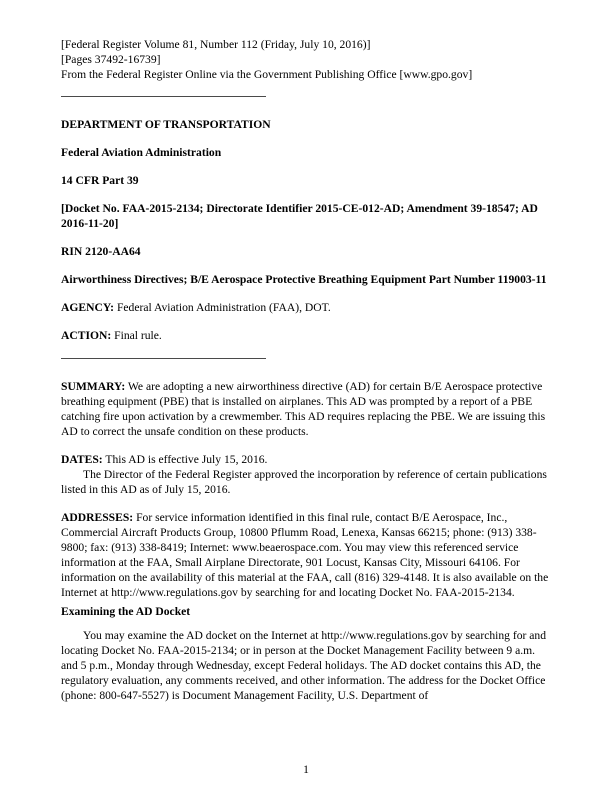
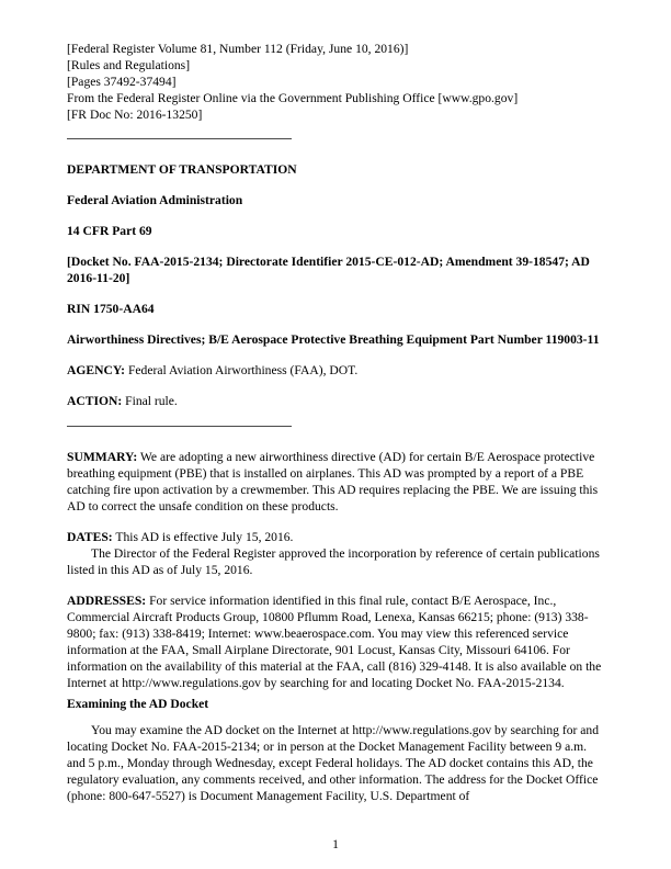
- [Federal Register Volume 81, Number 112 (Friday, July 10, 2016)]
+ [Federal Register Volume 81, Number 112 (Friday, June 10, 2016)]
+ [Rules and Regulations]
- [Pages 37492-16739]
+ [Pages 37492-37494]
  From the Federal Register Online via the Government Publishing Office [www.gpo.gov]
+ [FR Doc No: 2016-13250]
  DEPARTMENT OF TRANSPORTATION
  Federal Aviation Administration
- 14 CFR Part 39
+ 14 CFR Part 69
  [Docket No. FAA-2015-2134; Directorate Identifier 2015-CE-012-AD; Amendment 39-18547; AD 2016-11-20]
- RIN 2120-AA64
+ RIN 1750-AA64
  Airworthiness Directives; B/E Aerospace Protective Breathing Equipment Part Number 119003-11
- AGENCY: Federal Aviation Administration (FAA), DOT.
+ AGENCY: Federal Aviation Airworthiness (FAA), DOT.
  ACTION: Final rule.
  SUMMARY: We are adopting a new airworthiness directive (AD) for certain B/E Aerospace protective breathing equipment (PBE) that is installed on airplanes. This AD was prompted by a report of a PBE catching fire upon activation by a crewmember. This AD requires replacing the PBE. We are issuing this AD to correct the unsafe condition on these products.
  DATES: This AD is effective July 15, 2016.
  The Director of the Federal Register approved the incorporation by reference of certain publications listed in this AD as of July 15, 2016.
  ADDRESSES: For service information identified in this final rule, contact B/E Aerospace, Inc., Commercial Aircraft Products Group, 10800 Pflumm Road, Lenexa, Kansas 66215; phone: (913) 338-9800; fax: (913) 338-8419; Internet: www.beaerospace.com. You may view this referenced service information at the FAA, Small Airplane Directorate, 901 Locust, Kansas City, Missouri 64106. For information on the availability of this material at the FAA, call (816) 329-4148. It is also available on the Internet at http://www.regulations.gov by searching for and locating Docket No. FAA-2015-2134.
  Examining the AD Docket
  You may examine the AD docket on the Internet at http://www.regulations.gov by searching for and locating Docket No. FAA-2015-2134; or in person at the Docket Management Facility between 9 a.m. and 5 p.m., Monday through Wednesday, except Federal holidays. The AD docket contains this AD, the regulatory evaluation, any comments received, and other information. The address for the Docket Office (phone: 800-647-5527) is Document Management Facility, U.S. Department of
  1
